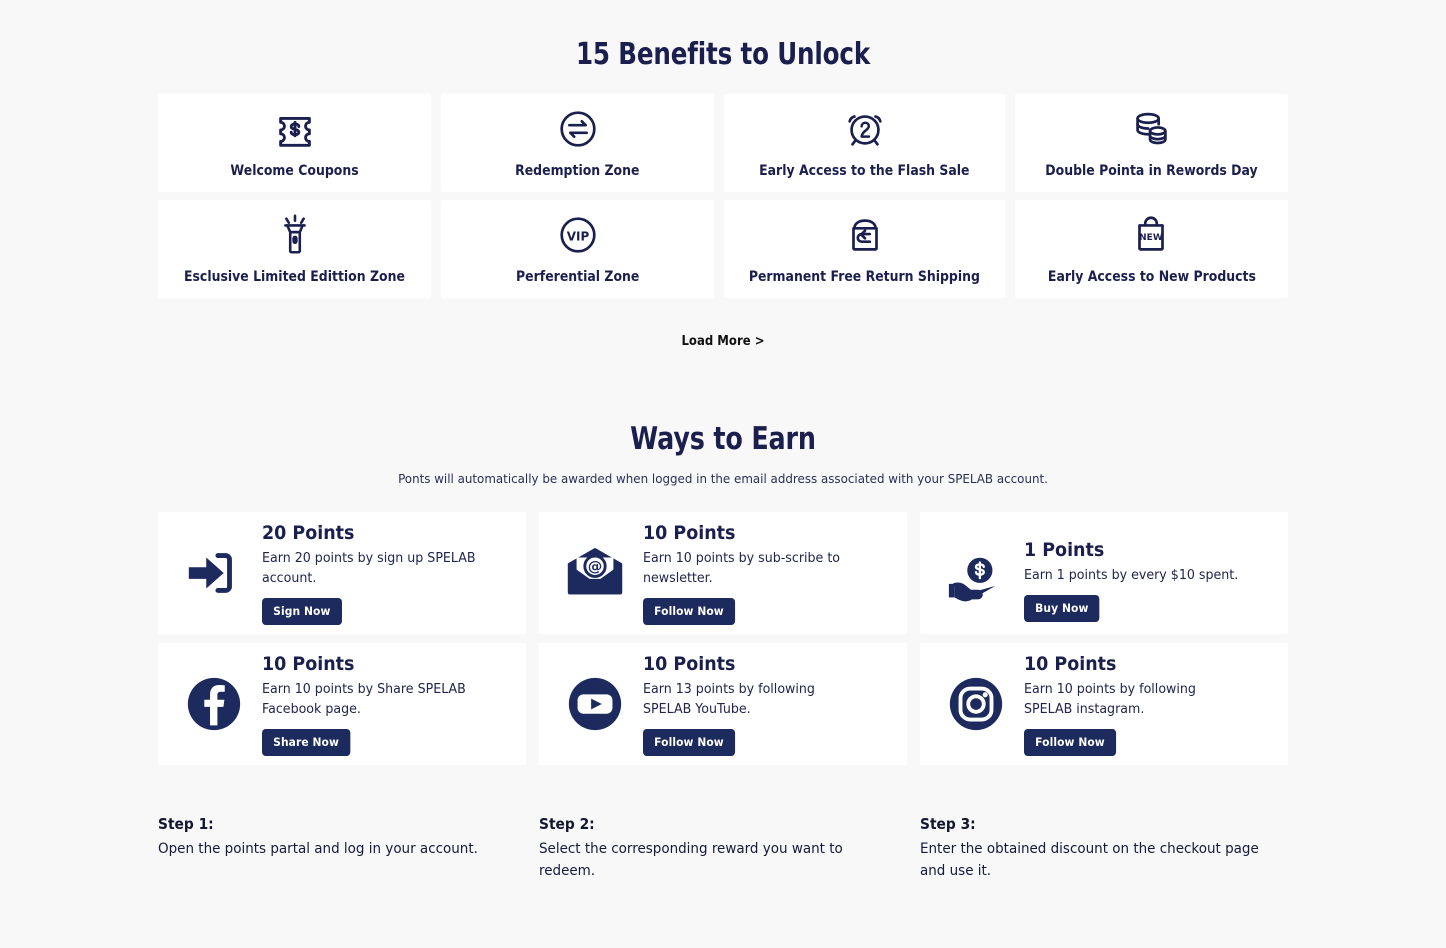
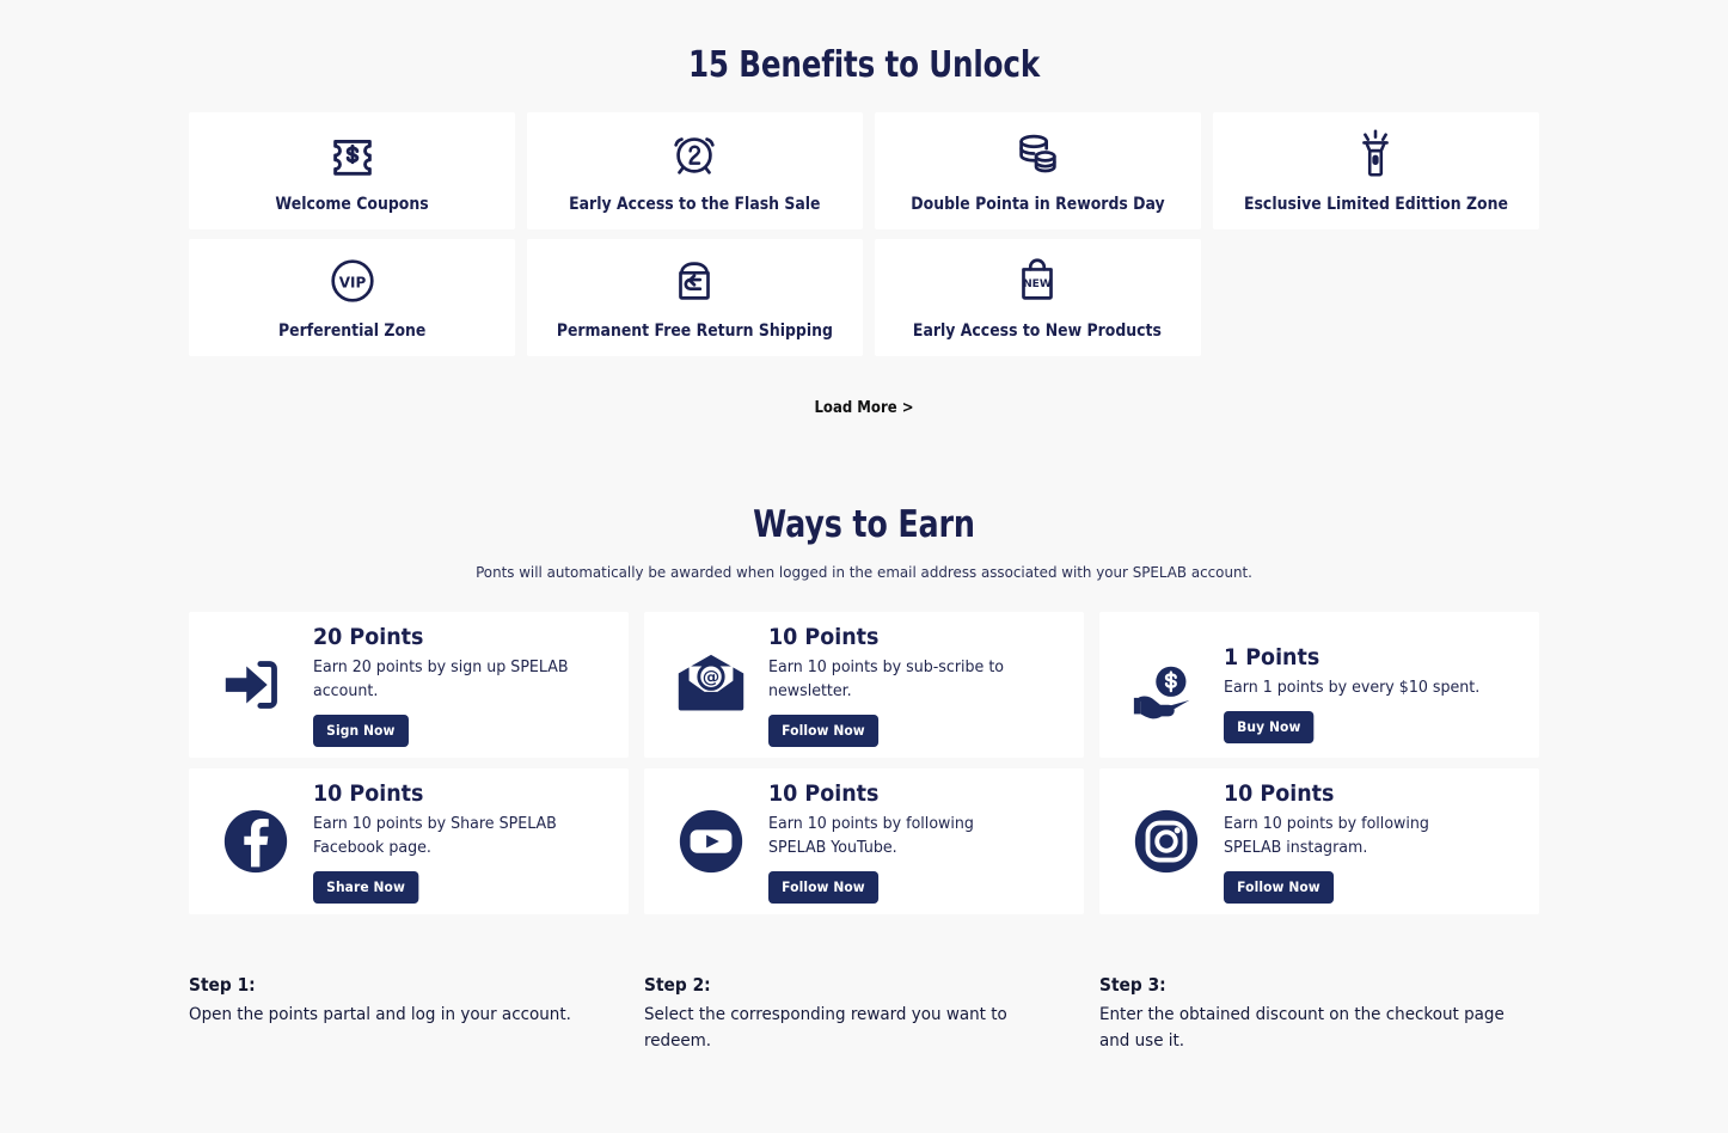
  15 Benefits to Unlock
  Welcome Coupons
- Redemption Zone
  Early Access to the Flash Sale
  Double Pointa in Rewords Day
  Esclusive Limited Edittion Zone
  VIP
  Perferential Zone
  Permanent Free Return Shipping
  NEW
  Early Access to New Products
  Load More >
  Ways to Earn
  Ponts will automatically be awarded when logged in the email address associated with your SPELAB account.
  20 Points
  Earn 20 points by sign up SPELAB account.
  Sign Now
  @
  10 Points
  Earn 10 points by sub-scribe to newsletter.
  Follow Now
  1 Points
  Earn 1 points by every $10 spent.
  Buy Now
  10 Points
  Earn 10 points by Share SPELAB Facebook page.
  Share Now
  10 Points
- Earn 13 points by following SPELAB YouTube.
+ Earn 10 points by following SPELAB YouTube.
  Follow Now
  10 Points
  Earn 10 points by following SPELAB instagram.
  Follow Now
  Step 1:
  Open the points partal and log in your account.
  Step 2:
  Select the corresponding reward you want to redeem.
  Step 3:
  Enter the obtained discount on the checkout page and use it.
